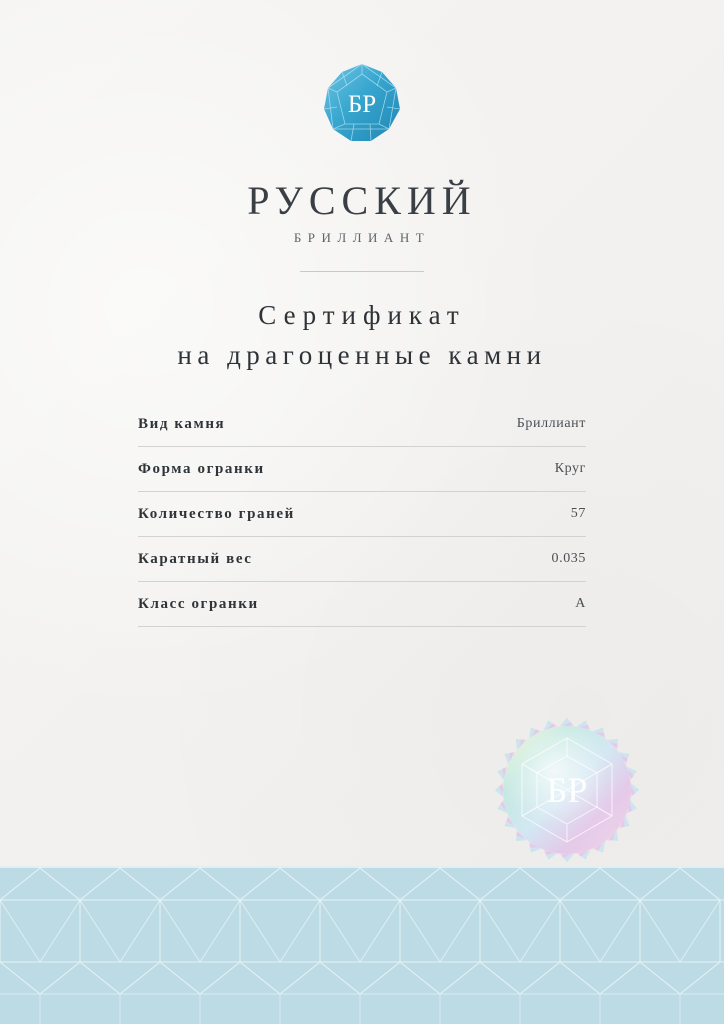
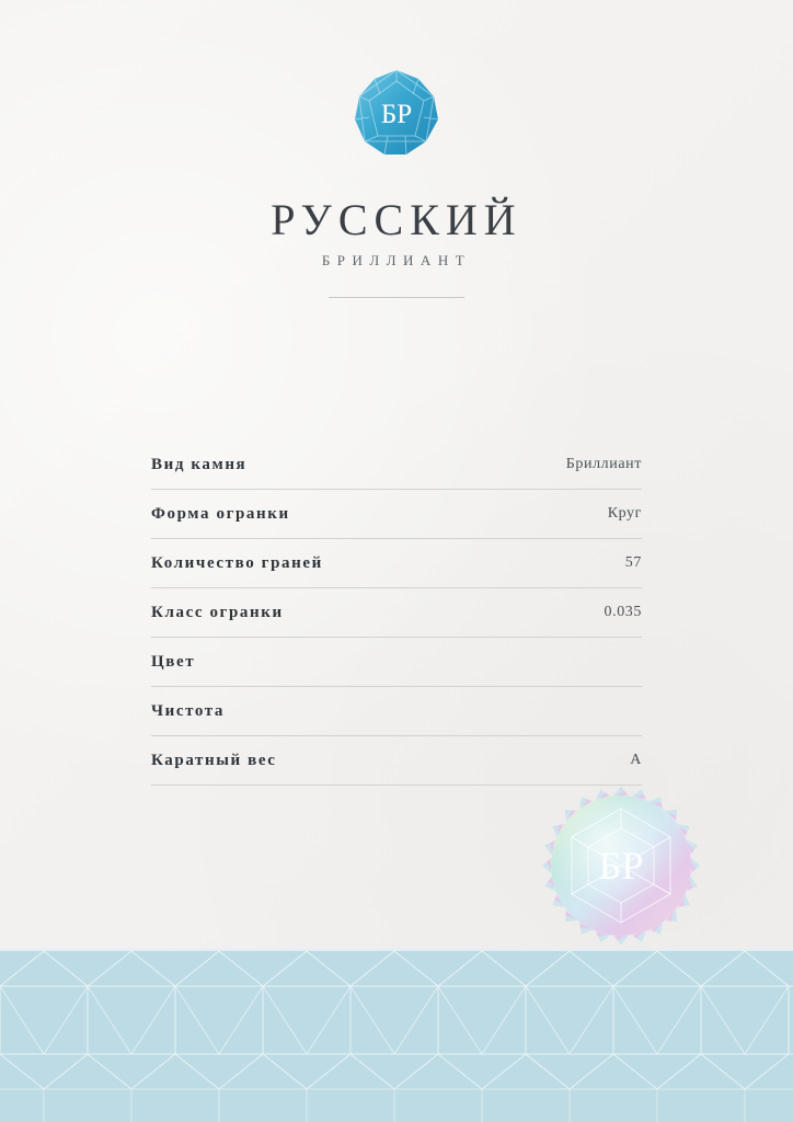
  БР
  РУССКИЙ
  БРИЛЛИАНТ
- Сертификат
- на драгоценные камни
  Вид камня
  Бриллиант
  Форма огранки
  Круг
  Количество граней
  57
- Каратный вес
+ Класс огранки
  0.035
+ Цвет
+ Чистота
- Класс огранки
+ Каратный вес
  A
  БР
